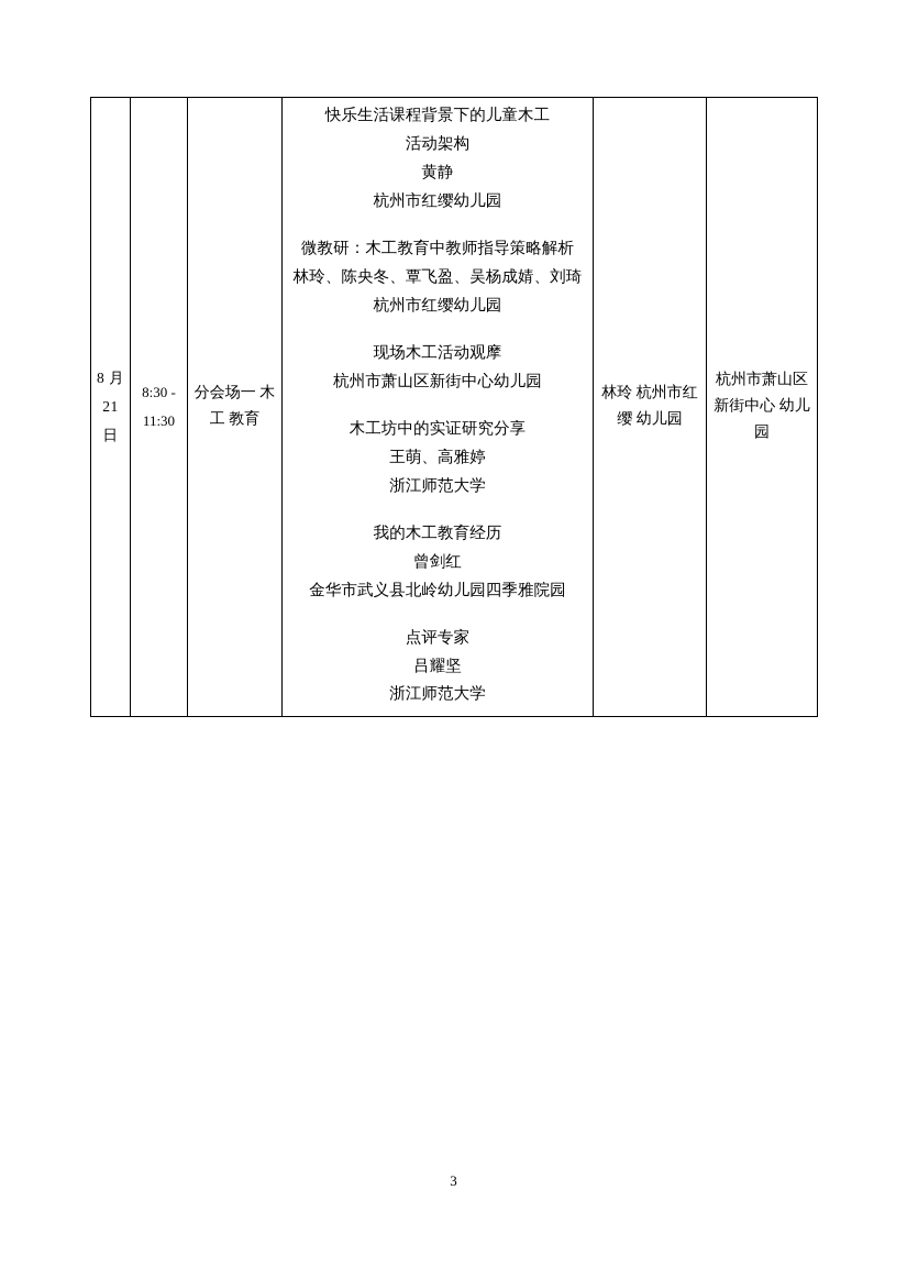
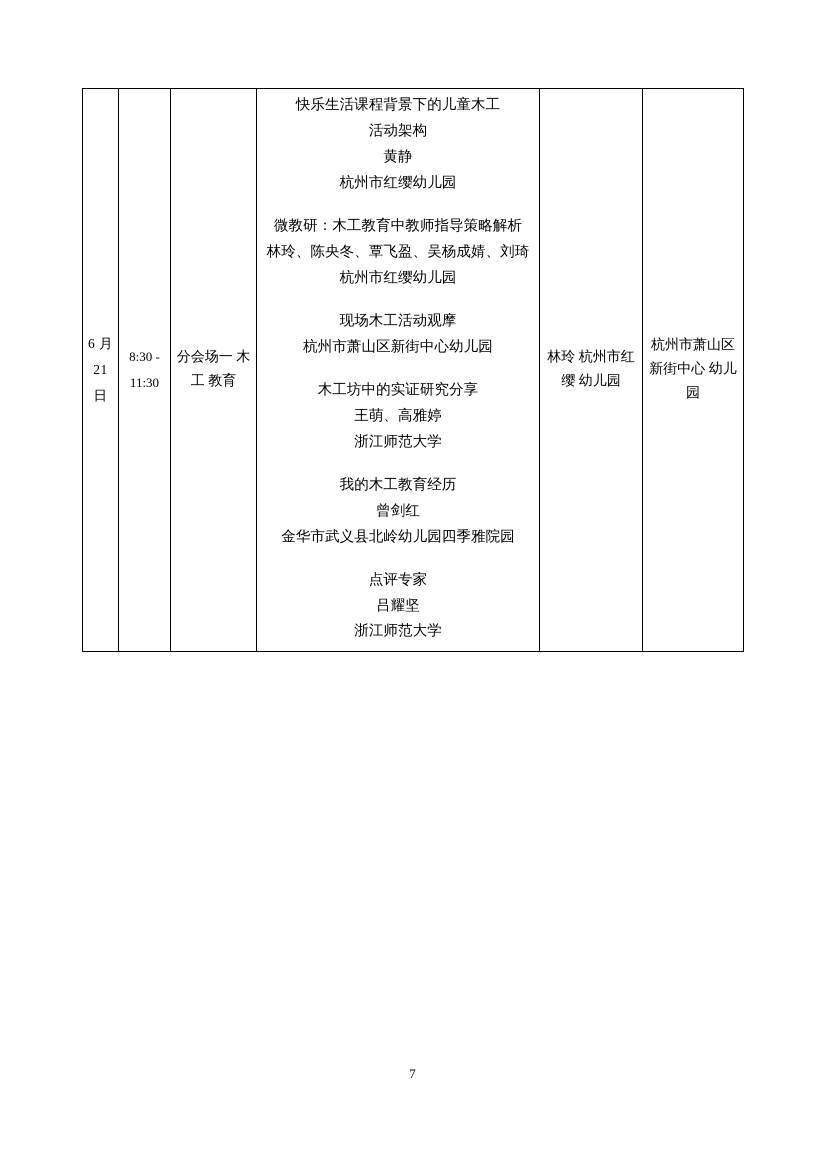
- 8 月 21 日	8:30 - 11:30	分会场一 木工 教育	快乐生活课程背景下的儿童木工 活动架构 黄静 杭州市红缨幼儿园 微教研：木工教育中教师指导策略解析 林玲、陈央冬、覃飞盈、吴杨成婧、刘琦 杭州市红缨幼儿园 现场木工活动观摩 杭州市萧山区新街中心幼儿园 木工坊中的实证研究分享 王萌、高雅婷 浙江师范大学 我的木工教育经历 曾剑红 金华市武义县北岭幼儿园四季雅院园 点评专家 吕耀坚 浙江师范大学	林玲 杭州市红缨 幼儿园	杭州市萧山区 新街中心 幼儿园
+ 6 月 21 日	8:30 - 11:30	分会场一 木工 教育	快乐生活课程背景下的儿童木工 活动架构 黄静 杭州市红缨幼儿园 微教研：木工教育中教师指导策略解析 林玲、陈央冬、覃飞盈、吴杨成婧、刘琦 杭州市红缨幼儿园 现场木工活动观摩 杭州市萧山区新街中心幼儿园 木工坊中的实证研究分享 王萌、高雅婷 浙江师范大学 我的木工教育经历 曾剑红 金华市武义县北岭幼儿园四季雅院园 点评专家 吕耀坚 浙江师范大学	林玲 杭州市红缨 幼儿园	杭州市萧山区 新街中心 幼儿园
- 3
+ 7
